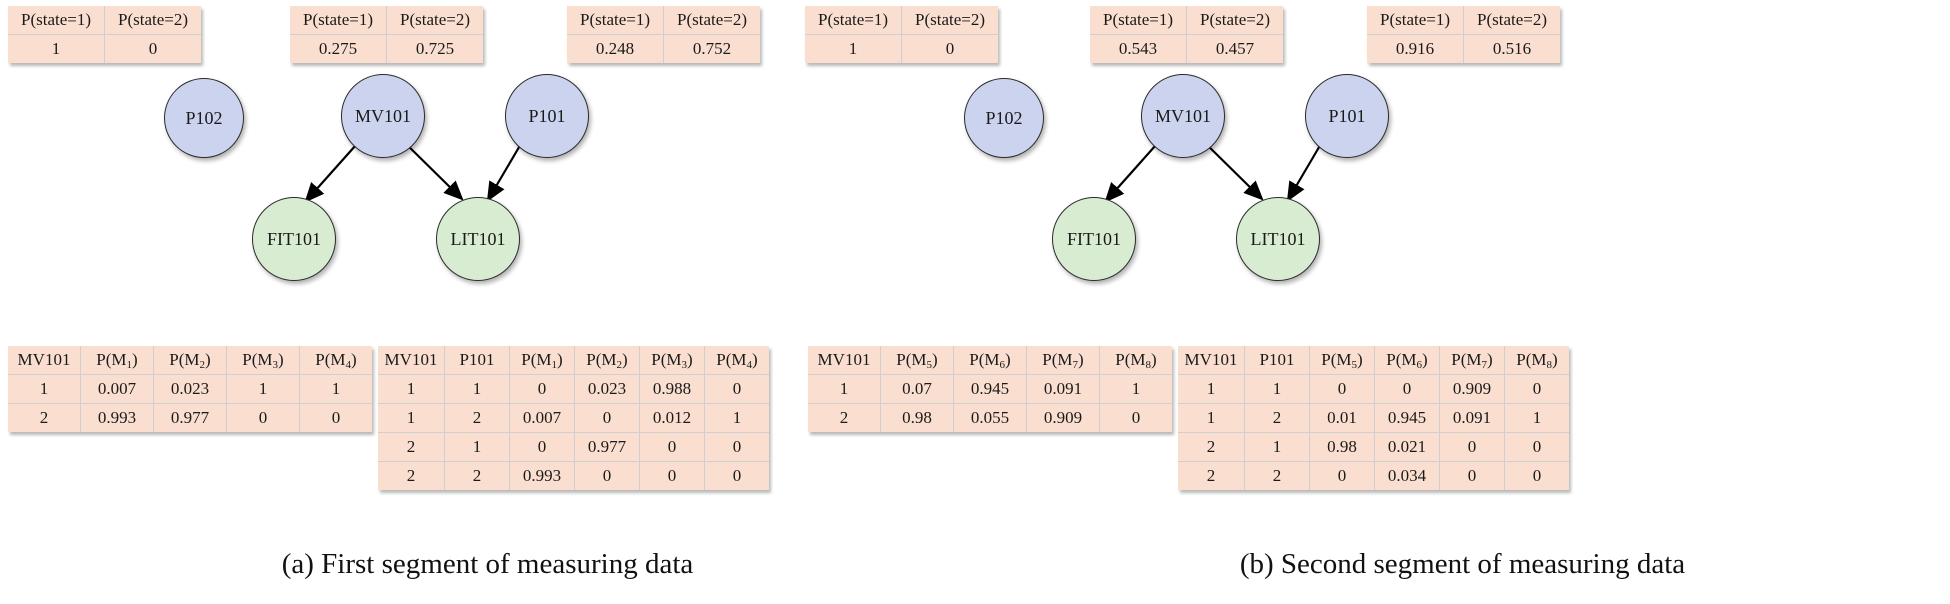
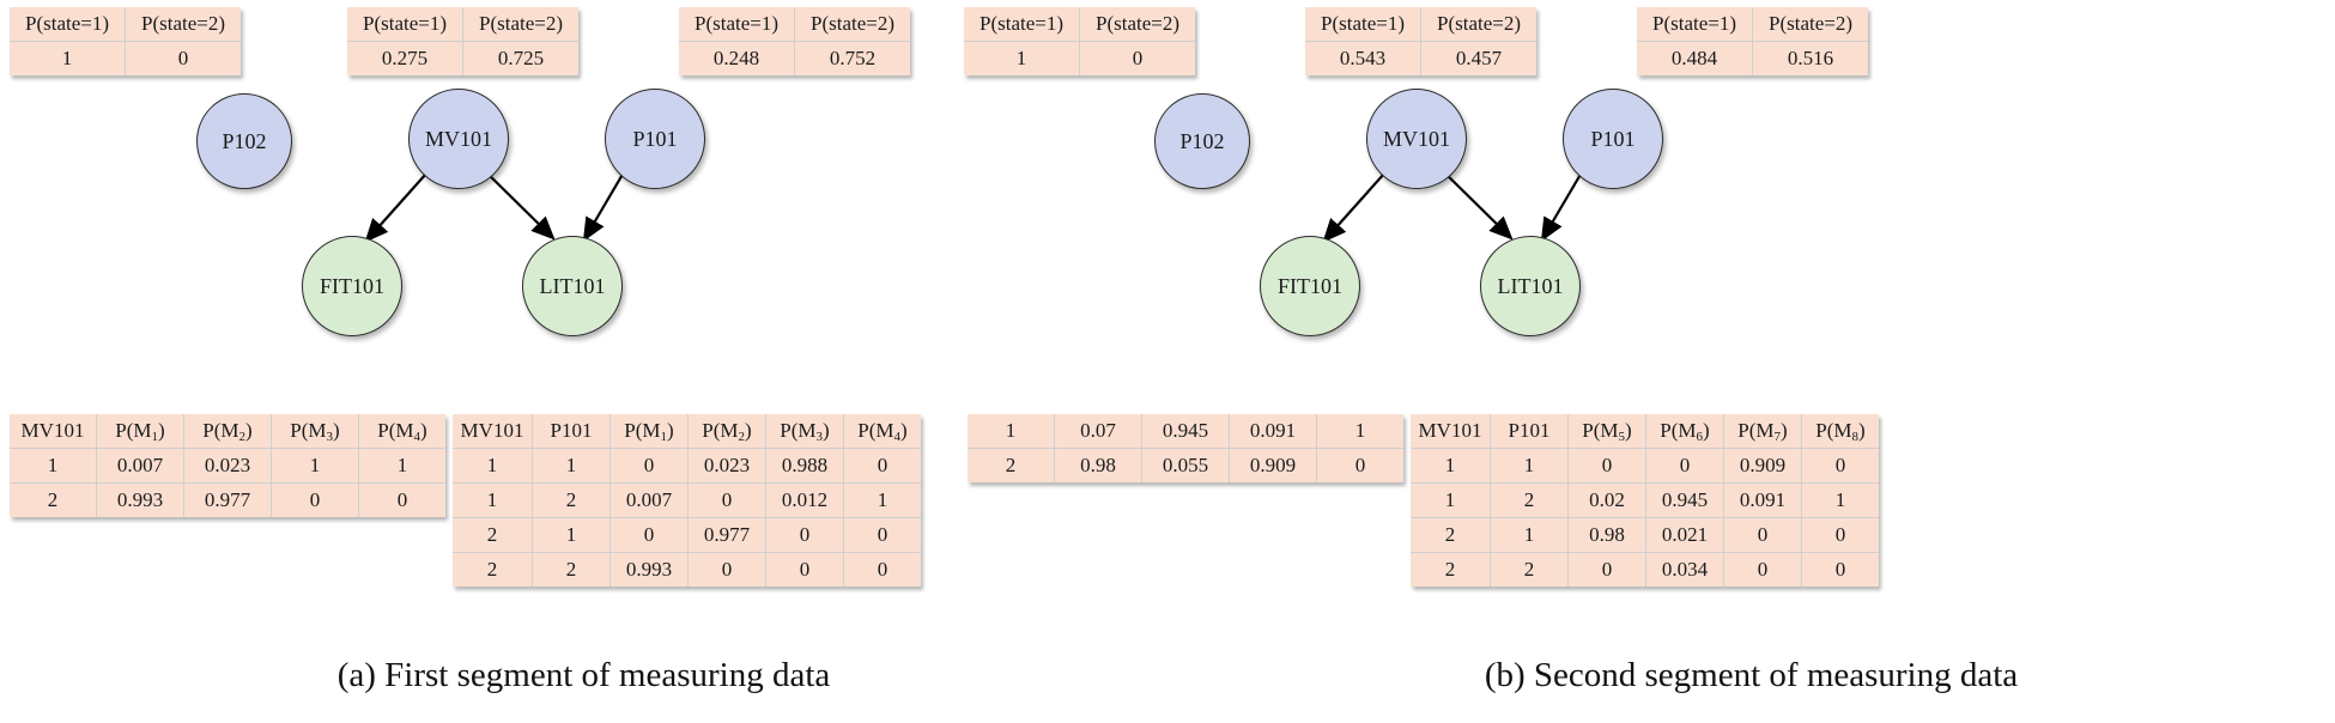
  P(state=1)	P(state=2)
  1	0
  P(state=1)	P(state=2)
  0.275	0.725
  P(state=1)	P(state=2)
  0.248	0.752
  P102
  MV101
  P101
  FIT101
  LIT101
  MV101	P(M1)	P(M2)	P(M3)	P(M4)
  1	0.007	0.023	1	1
  2	0.993	0.977	0	0
  MV101	P101	P(M1)	P(M2)	P(M3)	P(M4)
  1	1	0	0.023	0.988	0
  1	2	0.007	0	0.012	1
  2	1	0	0.977	0	0
  2	2	0.993	0	0	0
  (a) First segment of measuring data
  P(state=1)	P(state=2)
  1	0
  P(state=1)	P(state=2)
  0.543	0.457
  P(state=1)	P(state=2)
- 0.916	0.516
+ 0.484	0.516
  P102
  MV101
  P101
  FIT101
  LIT101
- MV101	P(M5)	P(M6)	P(M7)	P(M8)
  1	0.07	0.945	0.091	1
  2	0.98	0.055	0.909	0
  MV101	P101	P(M5)	P(M6)	P(M7)	P(M8)
  1	1	0	0	0.909	0
- 1	2	0.01	0.945	0.091	1
+ 1	2	0.02	0.945	0.091	1
  2	1	0.98	0.021	0	0
  2	2	0	0.034	0	0
  (b) Second segment of measuring data
